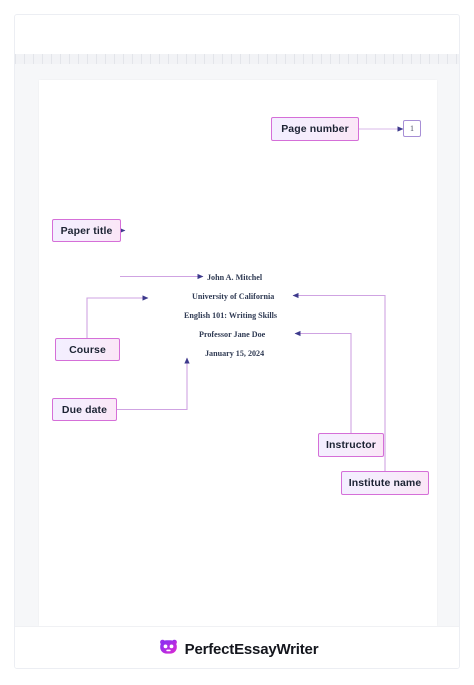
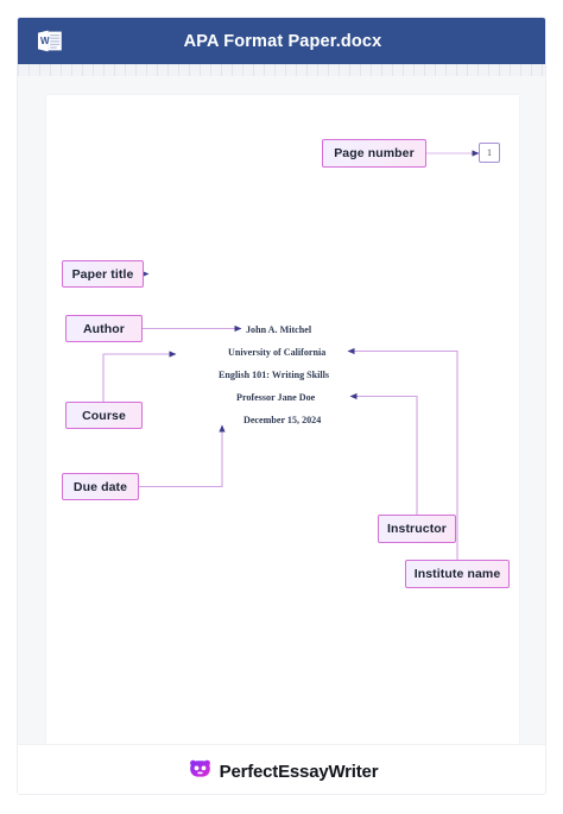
+ W
+ APA Format Paper.docx
  John A. Mitchel
  University of California
  English 101: Writing Skills
  Professor Jane Doe
- January 15, 2024
+ December 15, 2024
  Page number
  Paper title
+ Author
  Course
  Due date
  Instructor
  Institute name
  1
  PerfectEssayWriter
